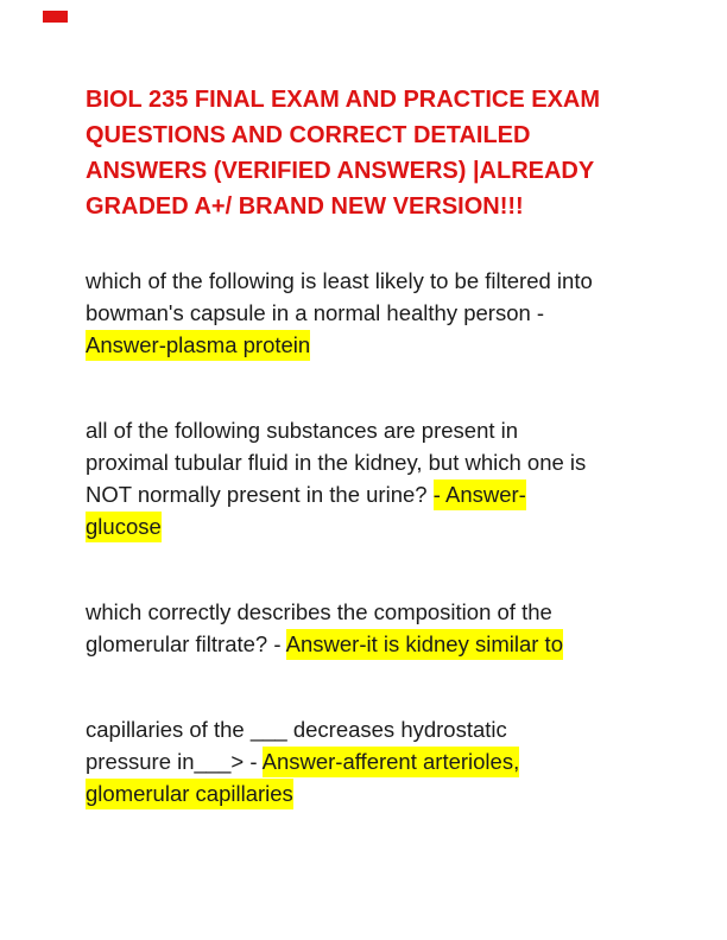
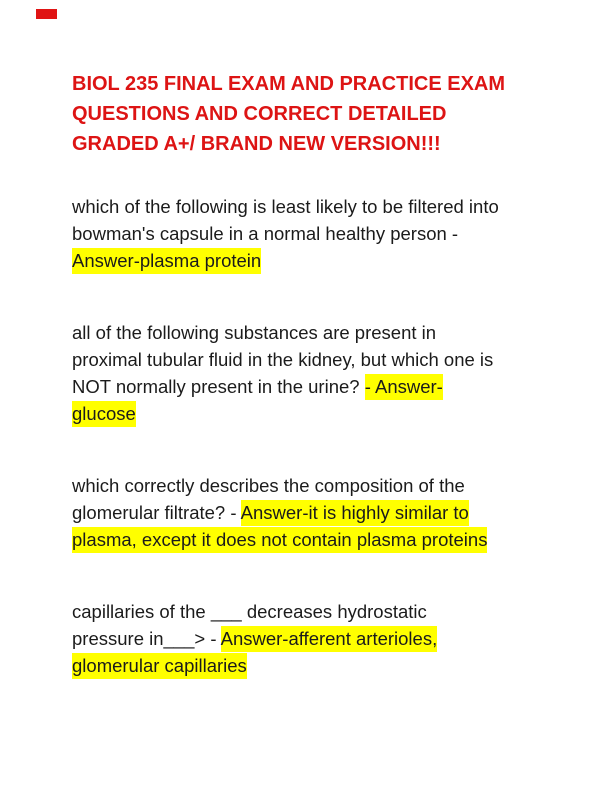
  BIOL 235 FINAL EXAM AND PRACTICE EXAM
  QUESTIONS AND CORRECT DETAILED
- ANSWERS (VERIFIED ANSWERS) |ALREADY
  GRADED A+/ BRAND NEW VERSION!!!
  which of the following is least likely to be filtered into
  bowman's capsule in a normal healthy person -
  Answer-plasma protein
  all of the following substances are present in
  proximal tubular fluid in the kidney, but which one is
  NOT normally present in the urine? - Answer-
  glucose
  which correctly describes the composition of the
- glomerular filtrate? - Answer-it is kidney similar to
+ glomerular filtrate? - Answer-it is highly similar to
+ plasma, except it does not contain plasma proteins
  capillaries of the ___ decreases hydrostatic
  pressure in___> - Answer-afferent arterioles,
  glomerular capillaries
